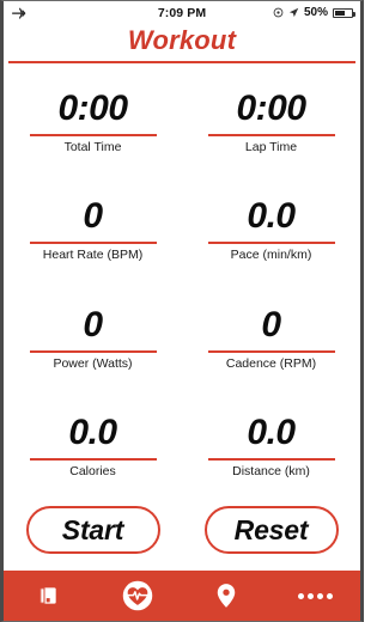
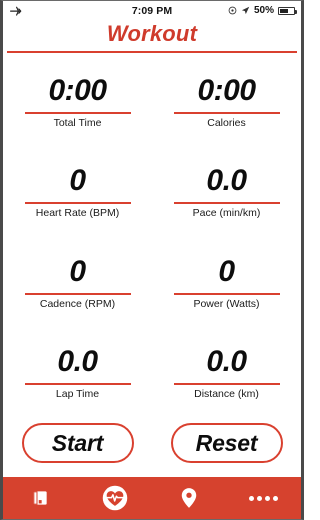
  7:09 PM
  50%
  Workout
  0:00
  Total Time
  0:00
- Lap Time
+ Calories
  0
  Heart Rate (BPM)
  0.0
  Pace (min/km)
  0
- Power (Watts)
+ Cadence (RPM)
  0
- Cadence (RPM)
+ Power (Watts)
  0.0
- Calories
+ Lap Time
  0.0
  Distance (km)
  Start
  Reset
